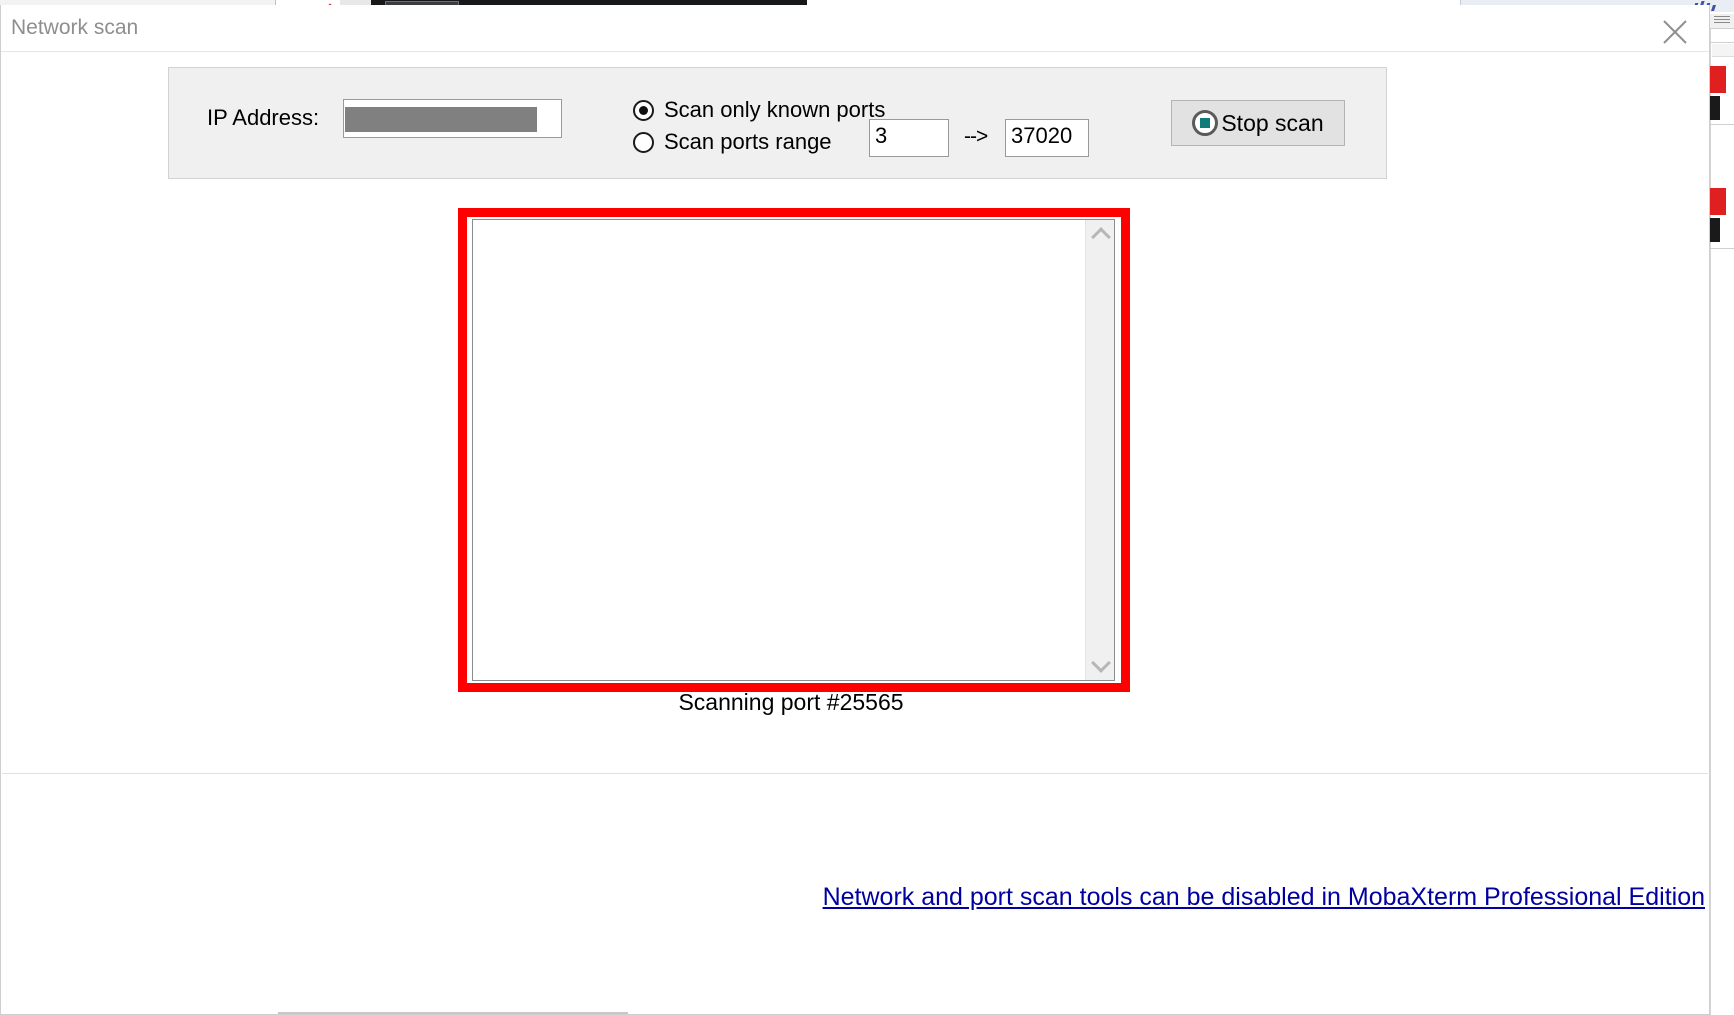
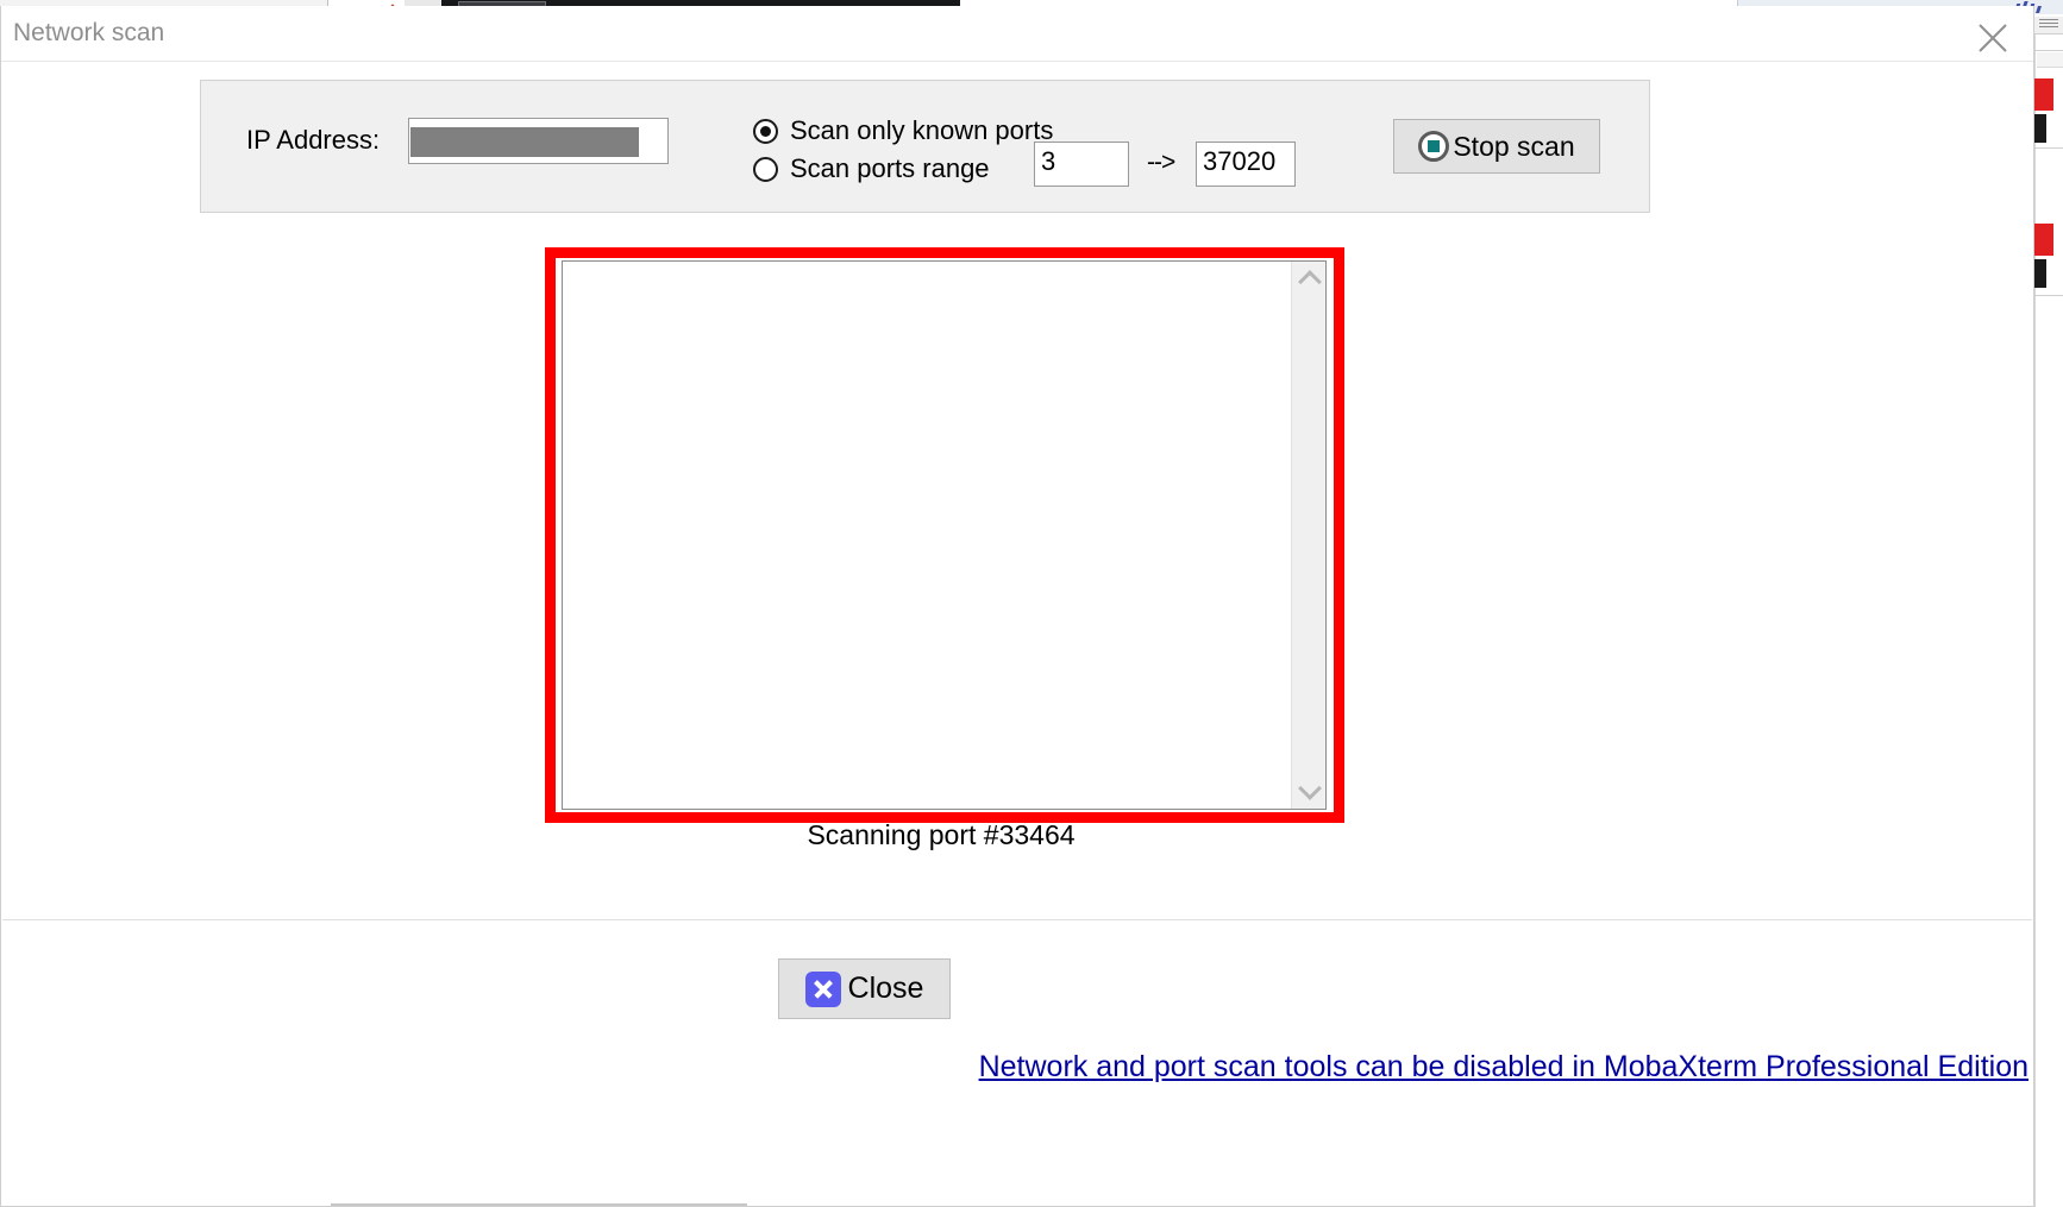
  Network scan
  IP Address:
  Scan only known ports
  Scan ports range
  3
  -->
  37020
  Stop scan
- Scanning port #25565
+ Scanning port #33464
+ Close
  Network and port scan tools can be disabled in MobaXterm Professional Edition
